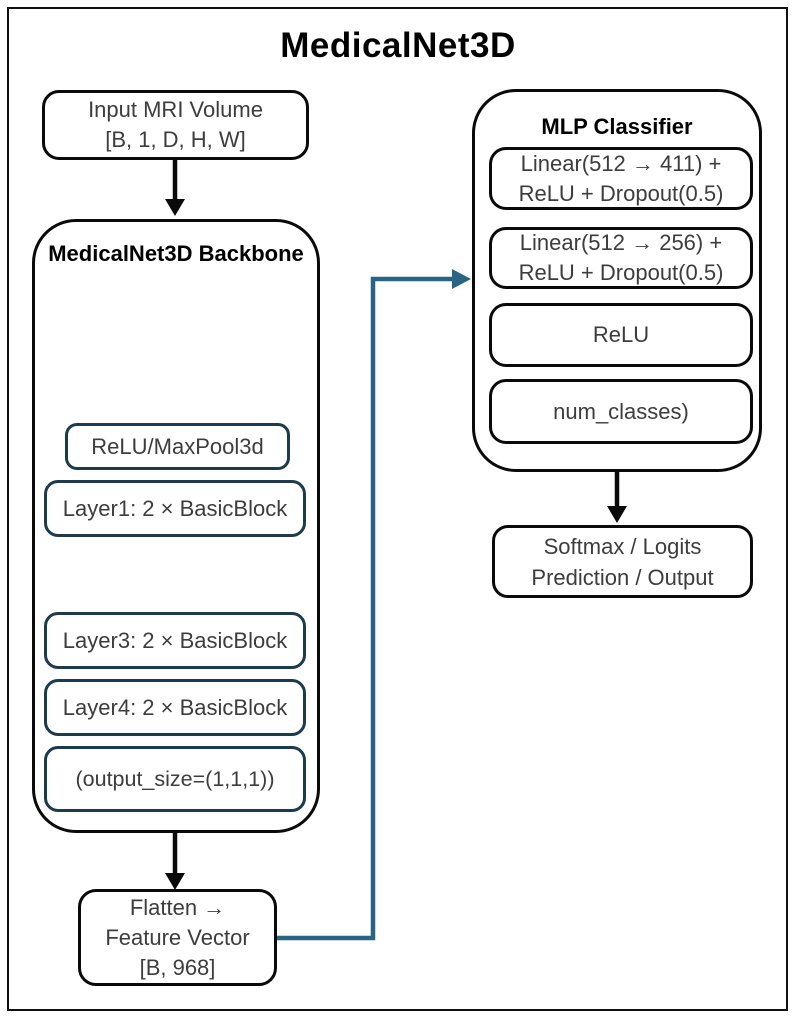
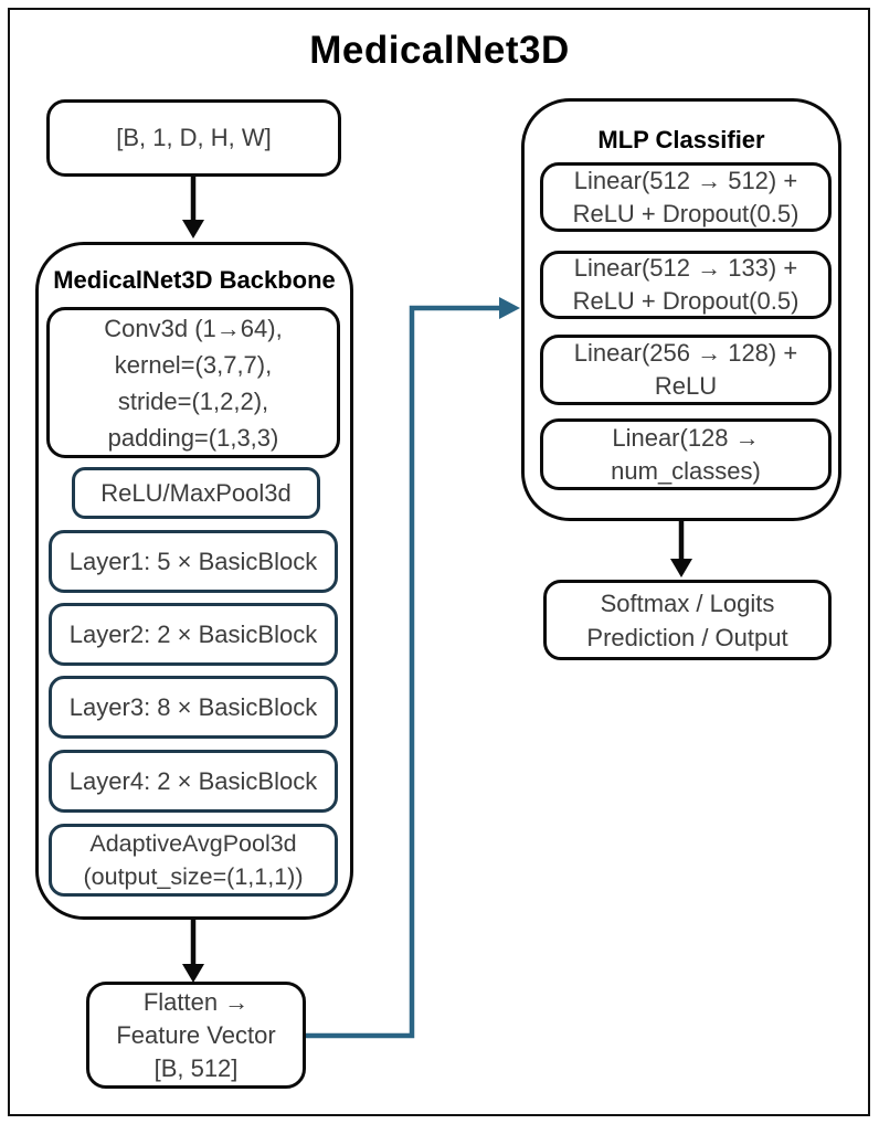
  MedicalNet3D
- Input MRI Volume
  [B, 1, D, H, W]
  MedicalNet3D Backbone
+ Conv3d (1→64),
+ kernel=(3,7,7),
+ stride=(1,2,2),
+ padding=(1,3,3)
  ReLU/MaxPool3d
- Layer1: 2 × BasicBlock
+ Layer1: 5 × BasicBlock
+ Layer2: 2 × BasicBlock
- Layer3: 2 × BasicBlock
+ Layer3: 8 × BasicBlock
  Layer4: 2 × BasicBlock
+ AdaptiveAvgPool3d
  (output_size=(1,1,1))
  Flatten →
  Feature Vector
- [B, 968]
+ [B, 512]
  MLP Classifier
- Linear(512 → 411) +
+ Linear(512 → 512) +
  ReLU + Dropout(0.5)
- Linear(512 → 256) +
+ Linear(512 → 133) +
  ReLU + Dropout(0.5)
+ Linear(256 → 128) +
  ReLU
+ Linear(128 →
  num_classes)
  Softmax / Logits
  Prediction / Output
